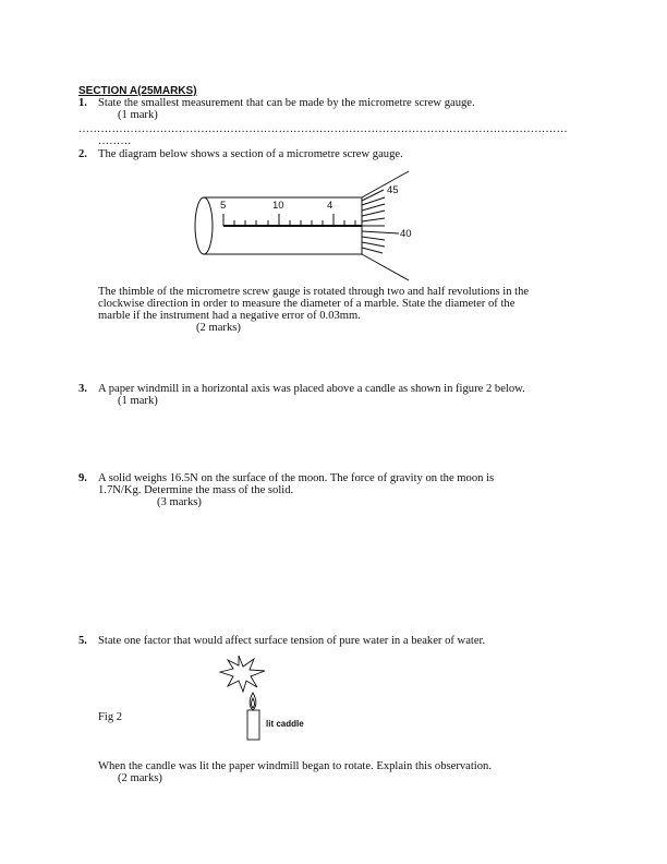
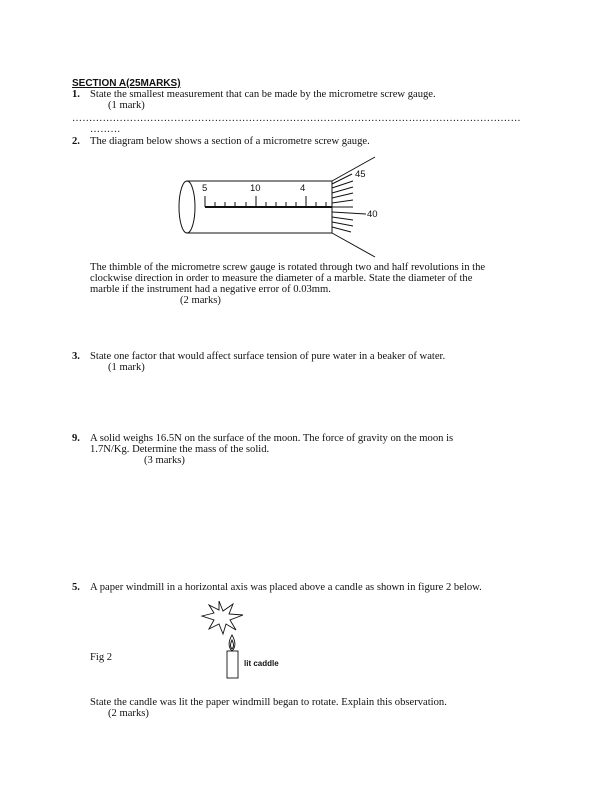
  SECTION A(25MARKS)
  1.
  State the smallest measurement that can be made by the micrometre screw gauge.
  (1 mark)
  ……………………………………………………………………………………………………………………
  ………
  2.
  The diagram below shows a section of a micrometre screw gauge.
  5
  10
  4
  45
  40
  The thimble of the micrometre screw gauge is rotated through two and half revolutions in the
  clockwise direction in order to measure the diameter of a marble. State the diameter of the
  marble if the instrument had a negative error of 0.03mm.
  (2 marks)
  3.
- A paper windmill in a horizontal axis was placed above a candle as shown in figure 2 below.
+ State one factor that would affect surface tension of pure water in a beaker of water.
  (1 mark)
  9.
  A solid weighs 16.5N on the surface of the moon. The force of gravity on the moon is
  1.7N/Kg. Determine the mass of the solid.
  (3 marks)
  5.
- State one factor that would affect surface tension of pure water in a beaker of water.
+ A paper windmill in a horizontal axis was placed above a candle as shown in figure 2 below.
  Fig 2
  lit caddle
- When the candle was lit the paper windmill began to rotate. Explain this observation.
+ State the candle was lit the paper windmill began to rotate. Explain this observation.
  (2 marks)
